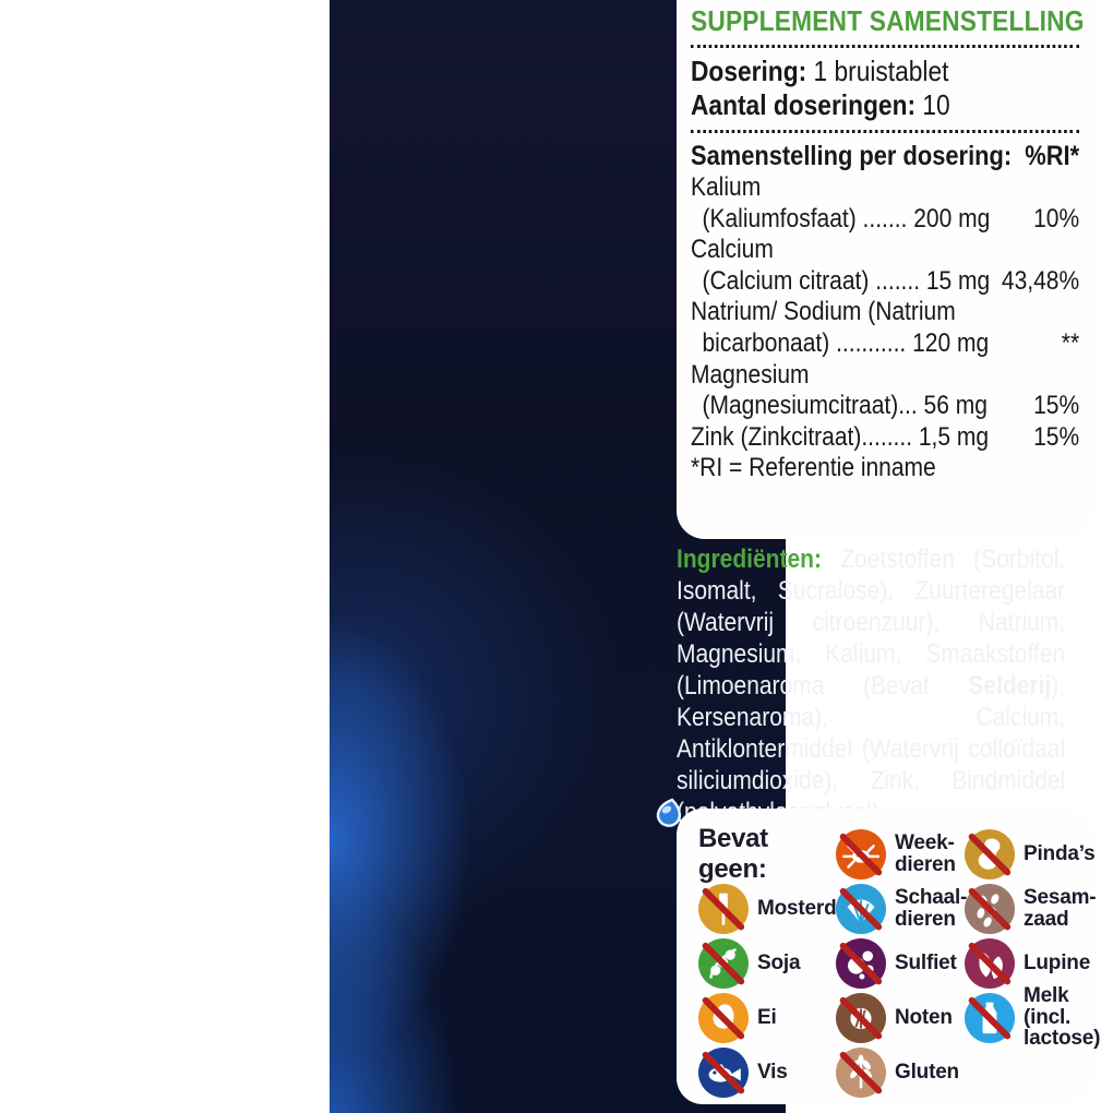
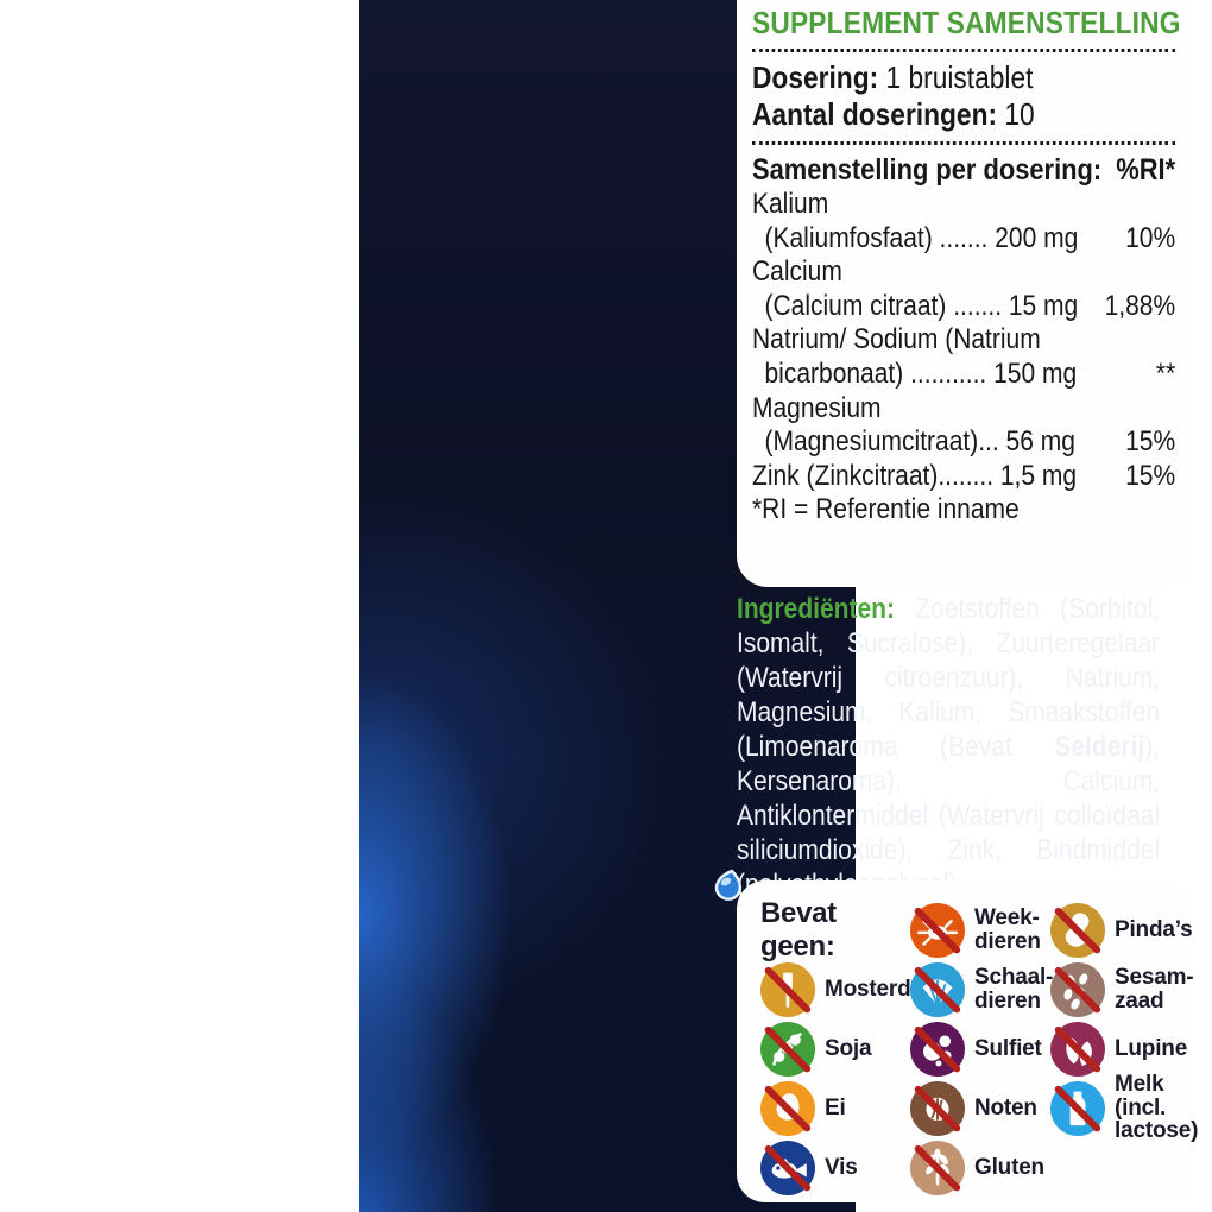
  SUPPLEMENT SAMENSTELLING
  Dosering: 1 bruistablet
  Aantal doseringen: 10
  Samenstelling per dosering:
  %RI*
  Kalium
  (Kaliumfosfaat) ....... 200 mg
  10%
  Calcium
  (Calcium citraat) ....... 15 mg
- 43,48%
+ 1,88%
  Natrium/ Sodium (Natrium
- bicarbonaat) ........... 120 mg
+ bicarbonaat) ........... 150 mg
  **
  Magnesium
  (Magnesiumcitraat)... 56 mg
  15%
  Zink (Zinkcitraat)........ 1,5 mg
  15%
  *RI = Referentie inname
  Ingrediënten: Isomalt, Sucralose), Zuurteregelaar (Watervrij citroenzuur), Natrium, Magnesium, Kalium, Smaakstoffen (Limoenaroma (Bevat Kersenaroma), Calcium, Antiklontermiddel (Watervrij colloïdaal siliciumdioxide), Zink, Bindmiddel
  Bevat geen:
  Week-
  dieren
  Pinda’s
  Mosterd
  Schaal-
  dieren
  Sesam-
  zaad
  Soja
  Sulfiet
  Lupine
  Ei
  Noten
  Melk (incl.
  lactose)
  Vis
  Gluten
